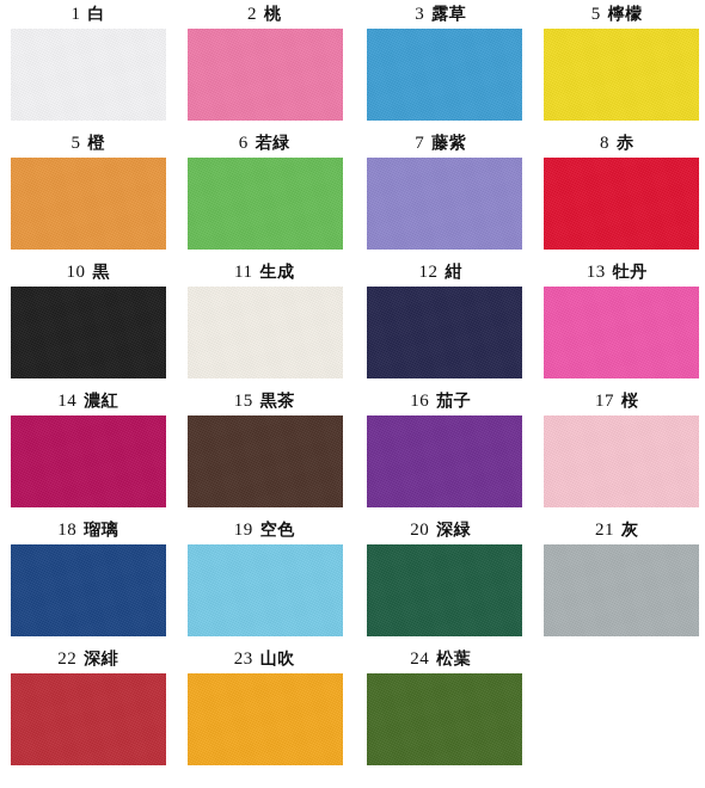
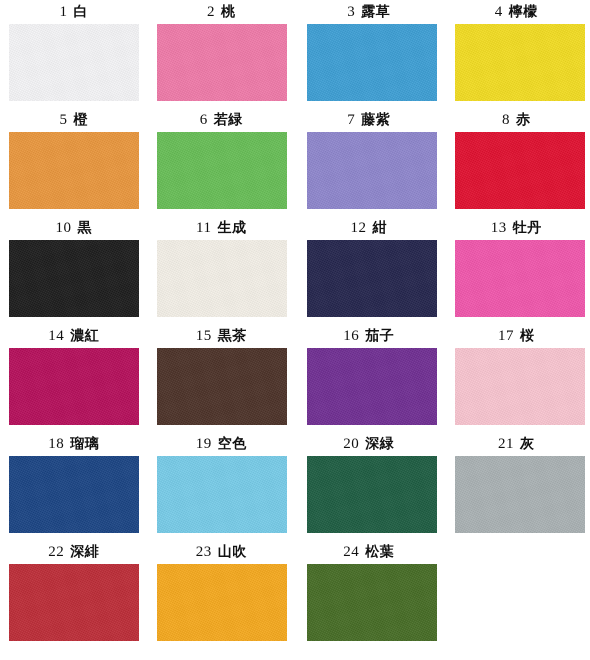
  1 白
  2 桃
  3 露草
- 5 檸檬
+ 4 檸檬
  5 橙
  6 若緑
  7 藤紫
  8 赤
  10 黒
  11 生成
  12 紺
  13 牡丹
  14 濃紅
  15 黒茶
  16 茄子
  17 桜
  18 瑠璃
  19 空色
  20 深緑
  21 灰
  22 深緋
  23 山吹
  24 松葉
